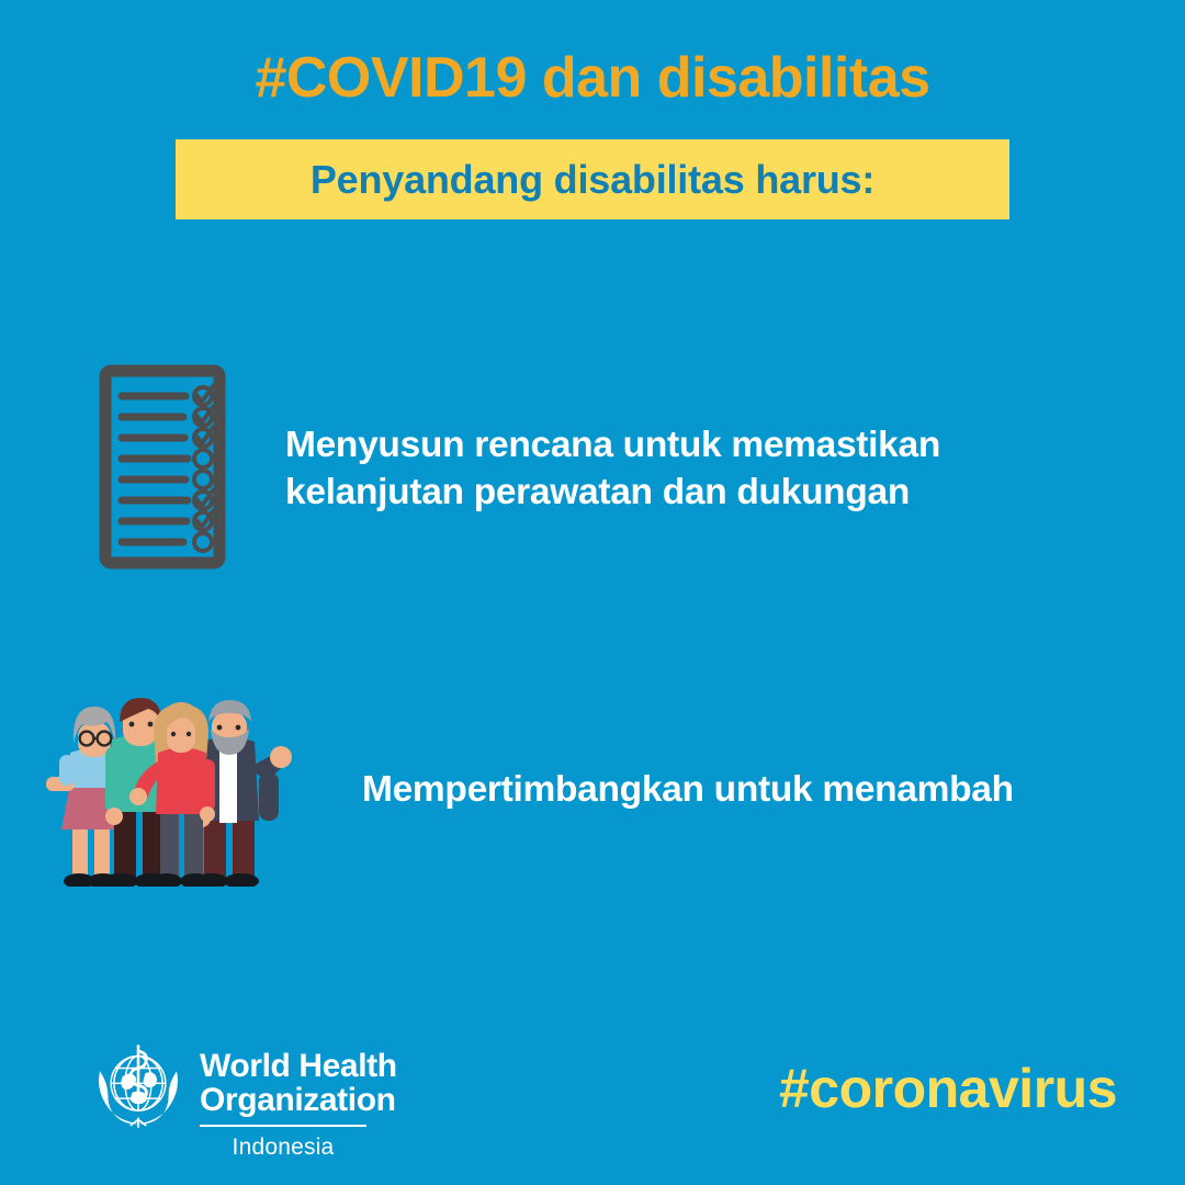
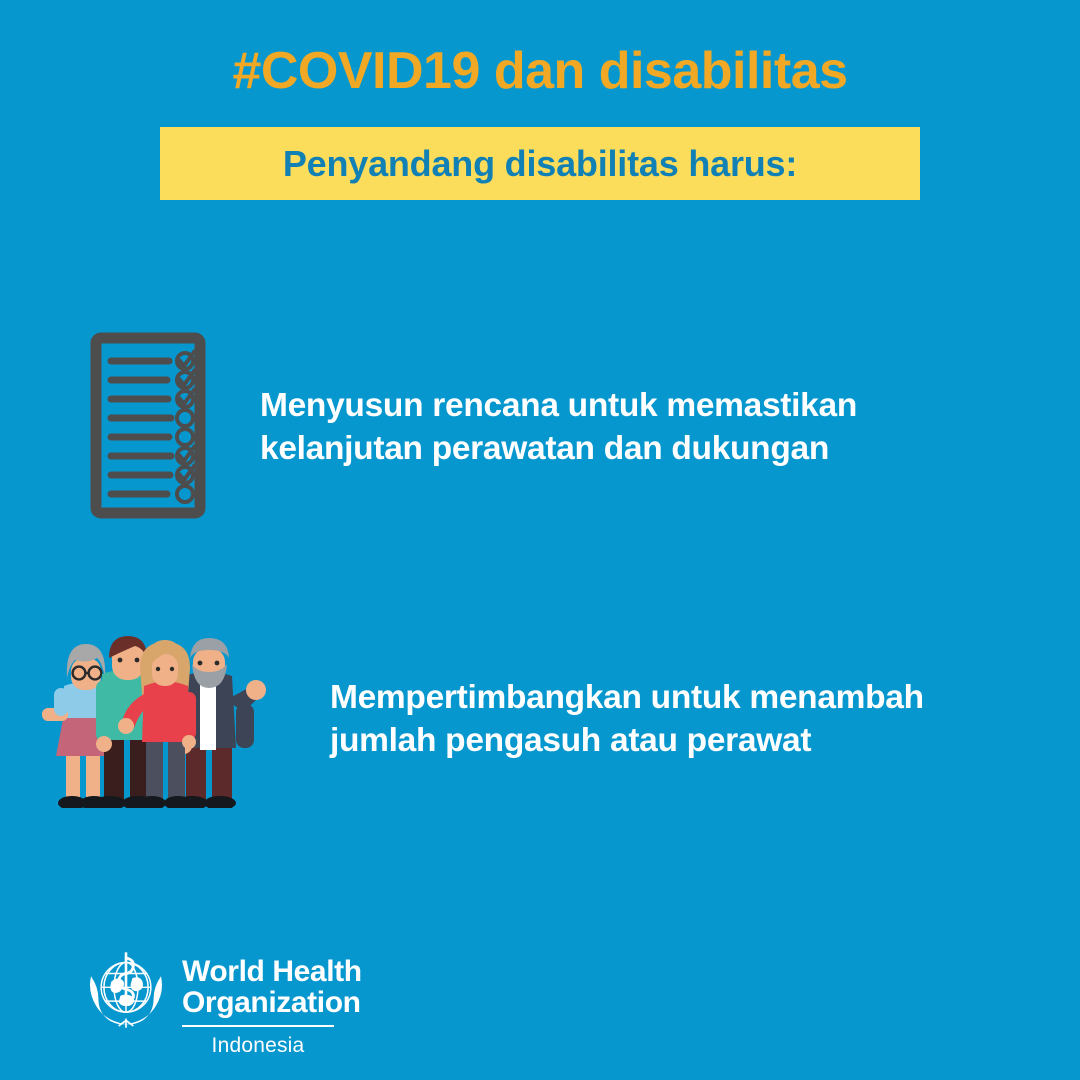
  #COVID19 dan disabilitas
  Penyandang disabilitas harus:
  Menyusun rencana untuk memastikan
  kelanjutan perawatan dan dukungan
  Mempertimbangkan untuk menambah
+ jumlah pengasuh atau perawat
  World Health
  Organization
  Indonesia
- #coronavirus
